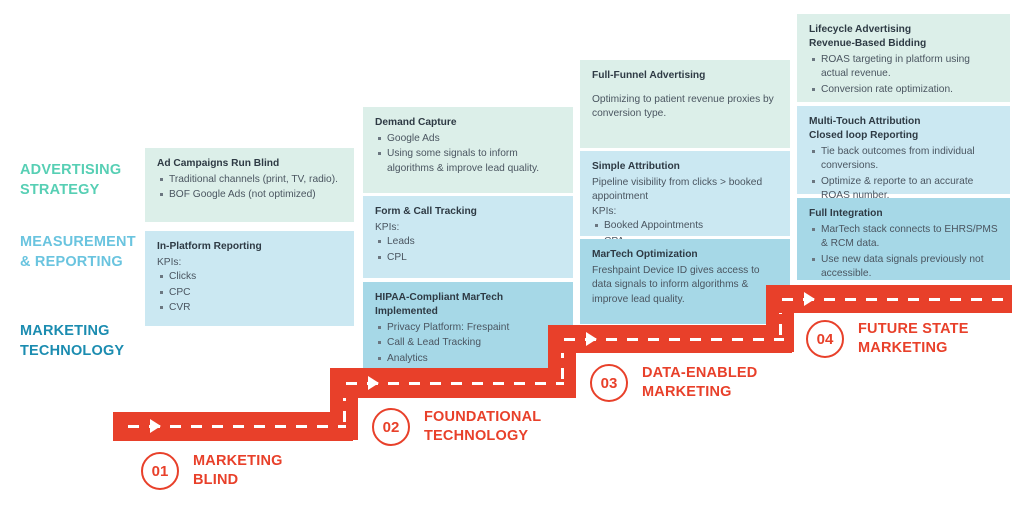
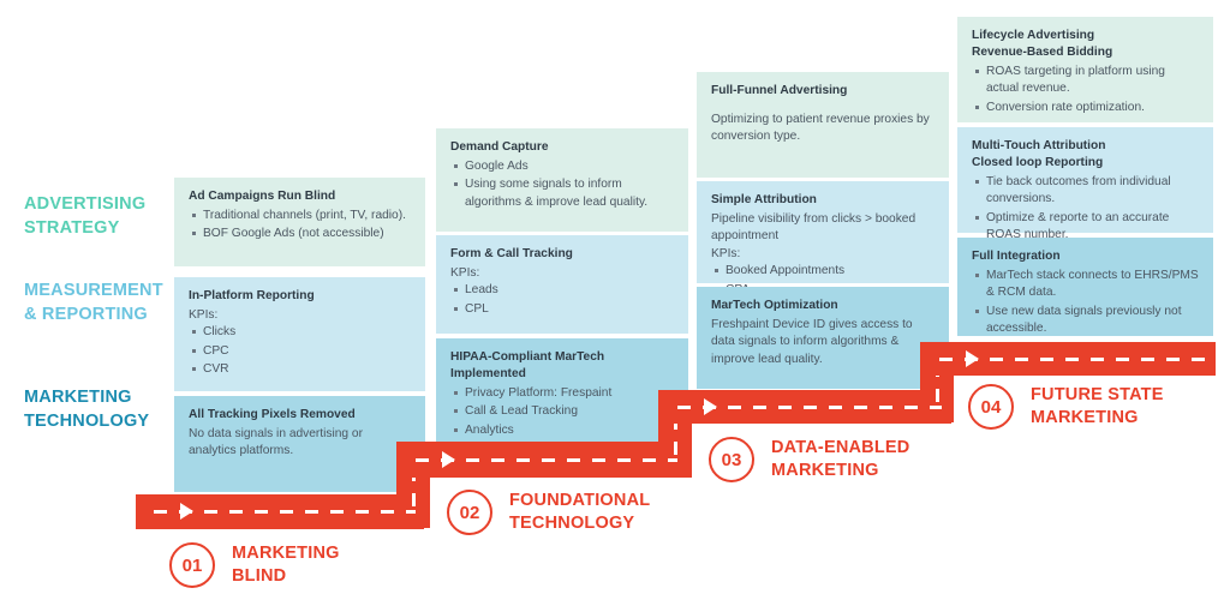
  ADVERTISING
  STRATEGY
  MEASUREMENT
  & REPORTING
  MARKETING
  TECHNOLOGY
  Ad Campaigns Run Blind
  Traditional channels (print, TV, radio).
- BOF Google Ads (not optimized)
+ BOF Google Ads (not accessible)
  In-Platform Reporting
  KPIs:
  Clicks
  CPC
  CVR
+ All Tracking Pixels Removed
+ No data signals in advertising or analytics platforms.
  Demand Capture
  Google Ads
  Using some signals to inform algorithms & improve lead quality.
  Form & Call Tracking
  KPIs:
  Leads
  CPL
  HIPAA-Compliant MarTech Implemented
  Privacy Platform: Frespaint
  Call & Lead Tracking
  Analytics
  Full-Funnel Advertising
  Optimizing to patient revenue proxies by conversion type.
  Simple Attribution
  Pipeline visibility from clicks > booked appointment
  KPIs:
  Booked Appointments
  MarTech Optimization
  Freshpaint Device ID gives access to data signals to inform algorithms & improve lead quality.
  Lifecycle Advertising
  Revenue-Based Bidding
  ROAS targeting in platform using actual revenue.
  Conversion rate optimization.
  Multi-Touch Attribution
  Closed loop Reporting
  Tie back outcomes from individual conversions.
  Optimize & reporte to an accurate ROAS number.
  Full Integration
  MarTech stack connects to EHRS/PMS & RCM data.
  Use new data signals previously not accessible.
  01
  MARKETING
  BLIND
  02
  FOUNDATIONAL
  TECHNOLOGY
  03
  DATA-ENABLED
  MARKETING
  04
  FUTURE STATE
  MARKETING
